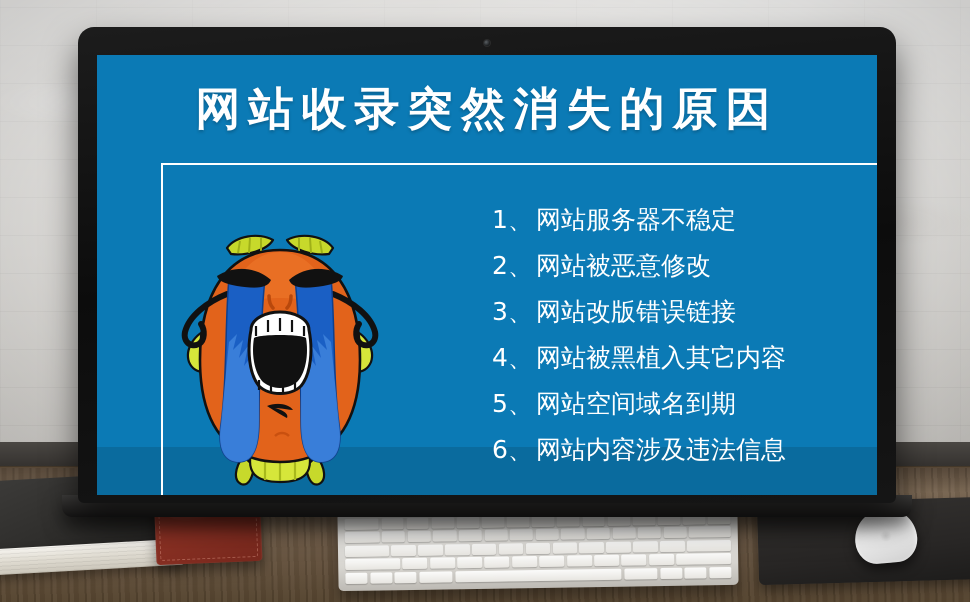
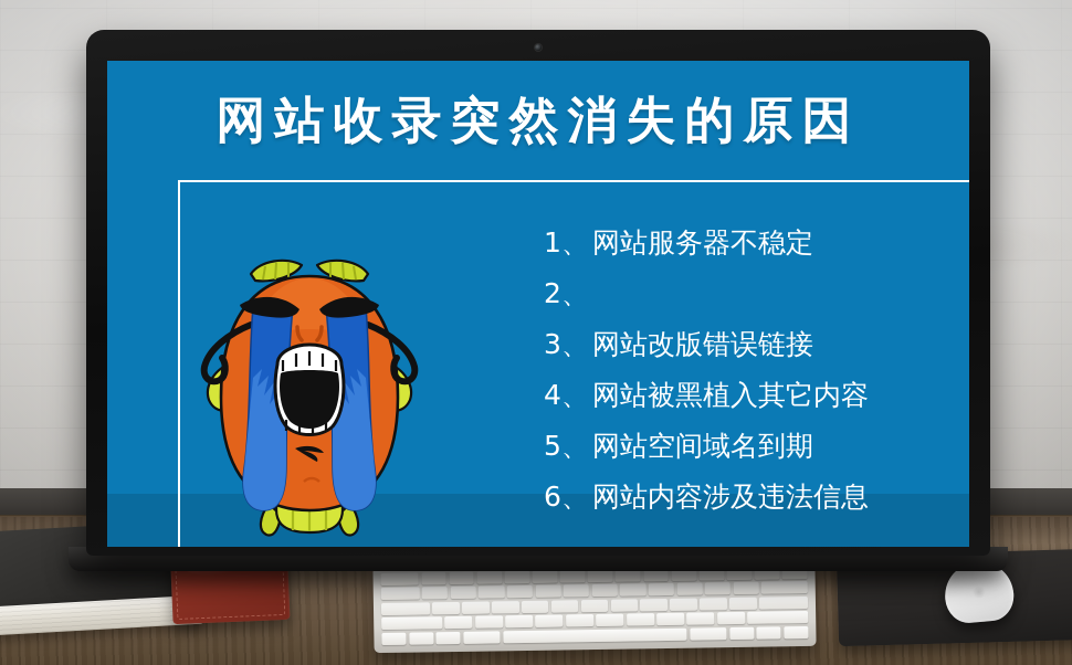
  网站收录突然消失的原因
  1、
  网站服务器不稳定
  2、
- 网站被恶意修改
  3、
  网站改版错误链接
  4、
  网站被黑植入其它内容
  5、
  网站空间域名到期
  6、
  网站内容涉及违法信息
